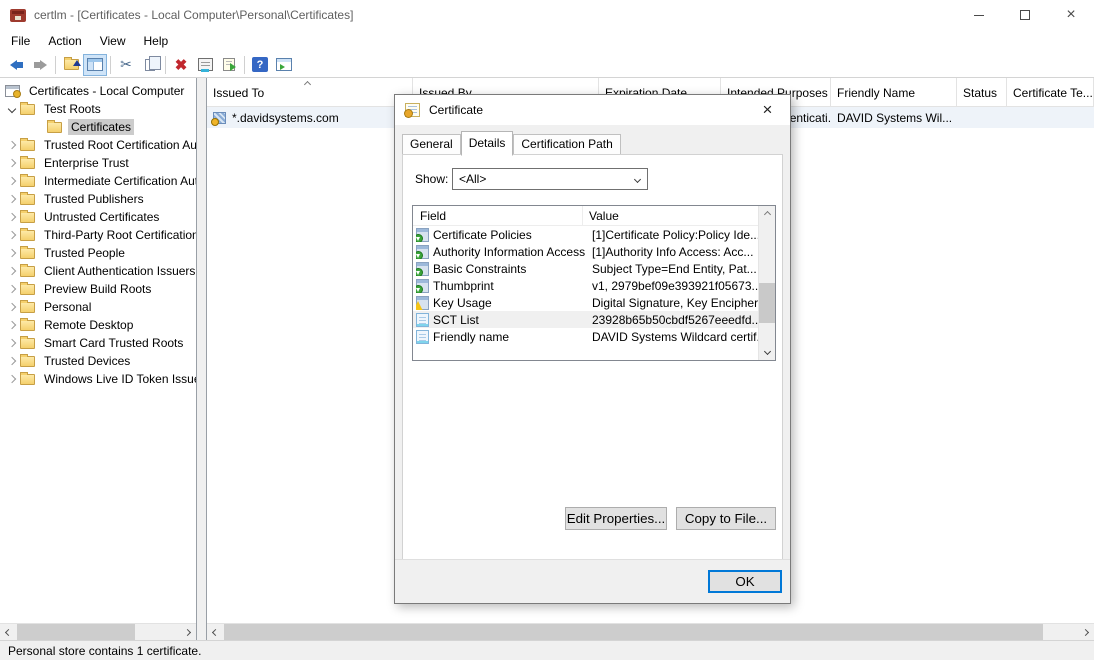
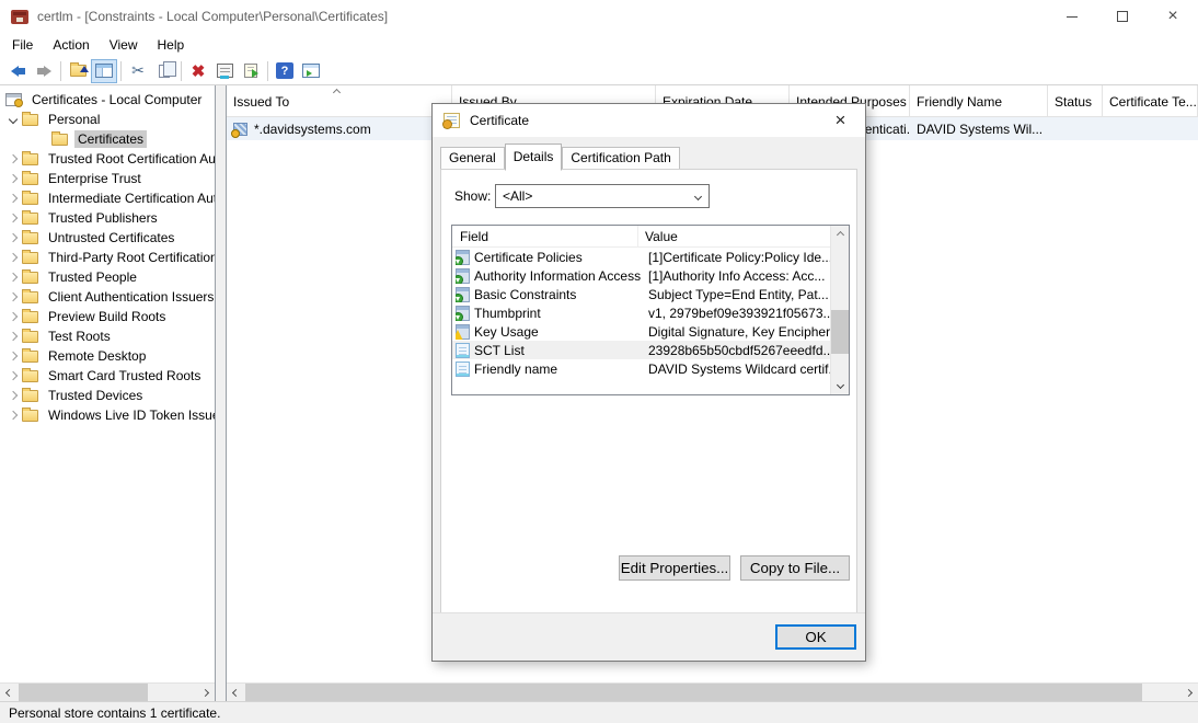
- certlm - [Certificates - Local Computer\Personal\Certificates]
+ certlm - [Constraints - Local Computer\Personal\Certificates]
  ×
  File
  Action
  View
  Help
  ✂
  ✖
  ?
  Certificates - Local Computer
- Test Roots
+ Personal
  Certificates
  Trusted Root Certification Au
  Enterprise Trust
  Intermediate Certification Au
  Trusted Publishers
  Untrusted Certificates
  Third-Party Root Certification
  Trusted People
  Client Authentication Issuers
  Preview Build Roots
- Personal
+ Test Roots
  Remote Desktop
  Smart Card Trusted Roots
  Trusted Devices
  Windows Live ID Token Issu
  Issued To
  Issued By
  Expiration Date
  Intended Purposes
  Friendly Name
  Status
  Certificate Te...
  *.davidsystems.com
  DAVID Systems Wil...
  Personal store contains 1 certificate.
  Certificate
  ×
  General
  Details
  Certification Path
  Show:
  <All>
  Field
  Value
  Certificate Policies
  [1]Certificate Policy:Policy Ide..
  Authority Information Access
  [1]Authority Info Access: Acc...
  Basic Constraints
  Subject Type=End Entity, Pat...
  Thumbprint
  v1, 2979bef09e393921f05673..
  Key Usage
  Digital Signature, Key Encipher
  SCT List
  23928b65b50cbdf5267eeedfd..
  Friendly name
  DAVID Systems Wildcard certif
  Edit Properties...
  Copy to File...
  OK
